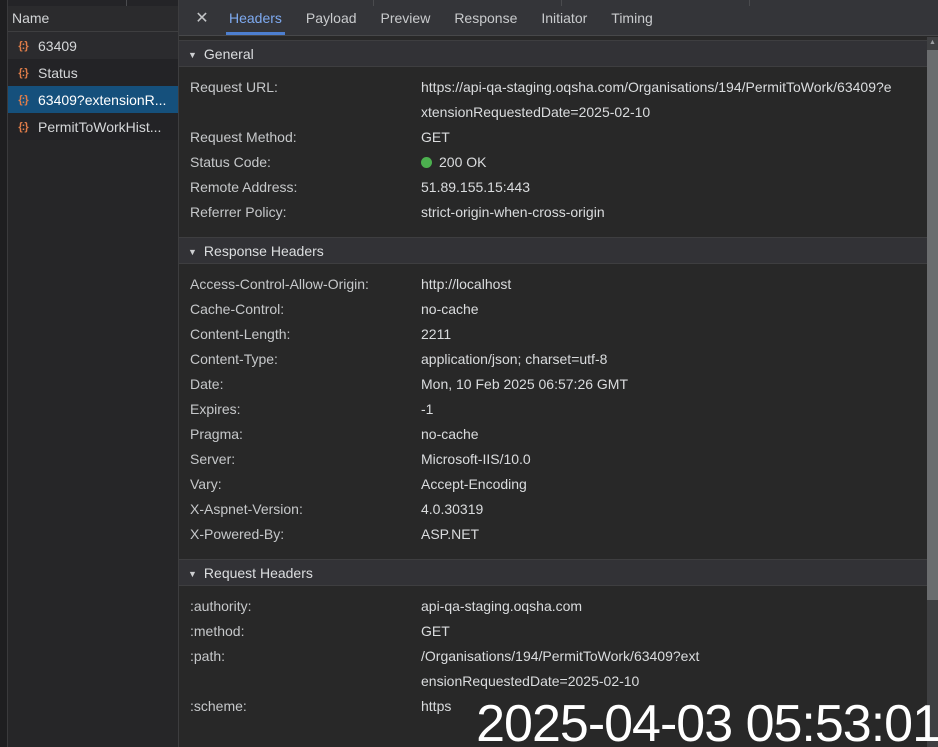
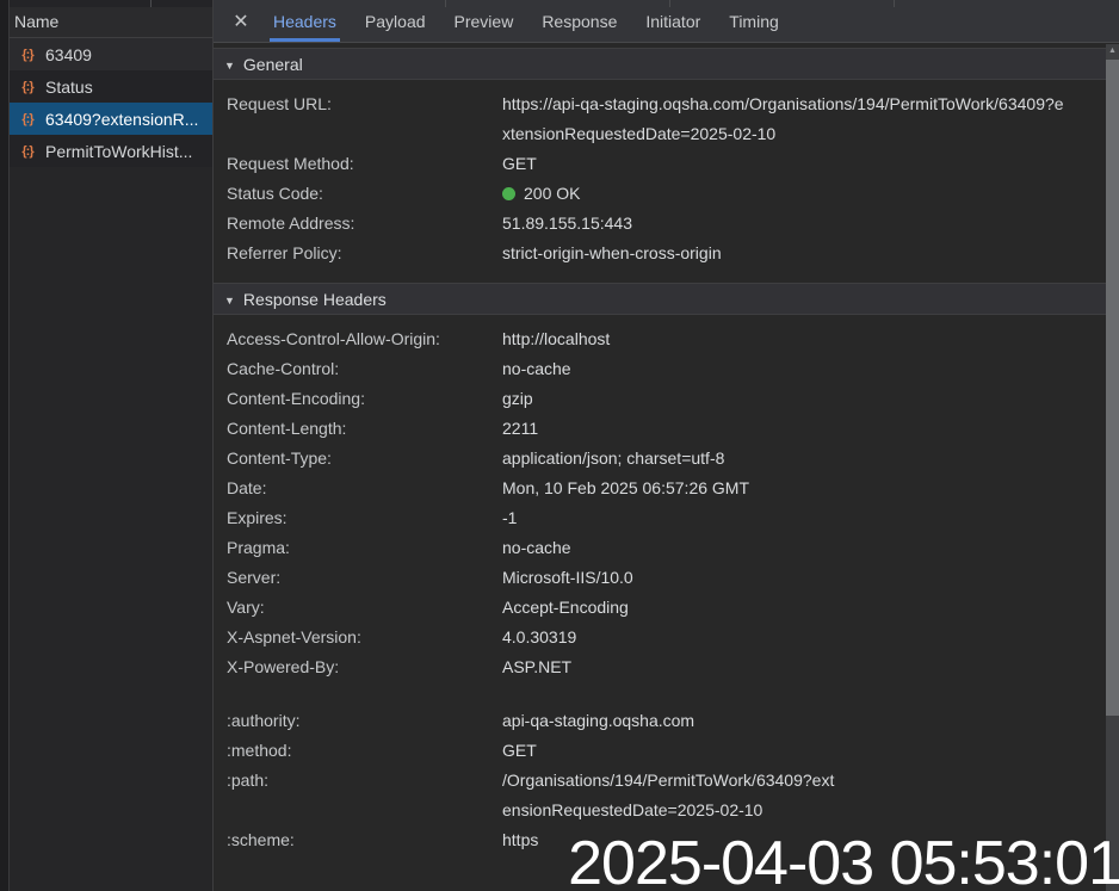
  Name
  {:}
  63409
  {:}
  Status
  {:}
  63409?extensionR...
  {:}
  PermitToWorkHist...
  ✕
  Headers
  Payload
  Preview
  Response
  Initiator
  Timing
  ▼ General
  Request URL:
  https://api-qa-staging.oqsha.com/Organisations/194/PermitToWork/63409?extensionRequestedDate=2025-02-10
  Request Method:
  GET
  Status Code:
  200 OK
  Remote Address:
  51.89.155.15:443
  Referrer Policy:
  strict-origin-when-cross-origin
  ▼ Response Headers
  Access-Control-Allow-Origin:
  http://localhost
  Cache-Control:
  no-cache
+ Content-Encoding:
+ gzip
  Content-Length:
  2211
  Content-Type:
  application/json; charset=utf-8
  Date:
  Mon, 10 Feb 2025 06:57:26 GMT
  Expires:
  -1
  Pragma:
  no-cache
  Server:
  Microsoft-IIS/10.0
  Vary:
  Accept-Encoding
  X-Aspnet-Version:
  4.0.30319
  X-Powered-By:
  ASP.NET
- ▼ Request Headers
  :authority:
  api-qa-staging.oqsha.com
  :method:
  GET
  :path:
  /Organisations/194/PermitToWork/63409?extensionRequestedDate=2025-02-10
  :scheme:
  https
  2025-04-03 05:53:01
